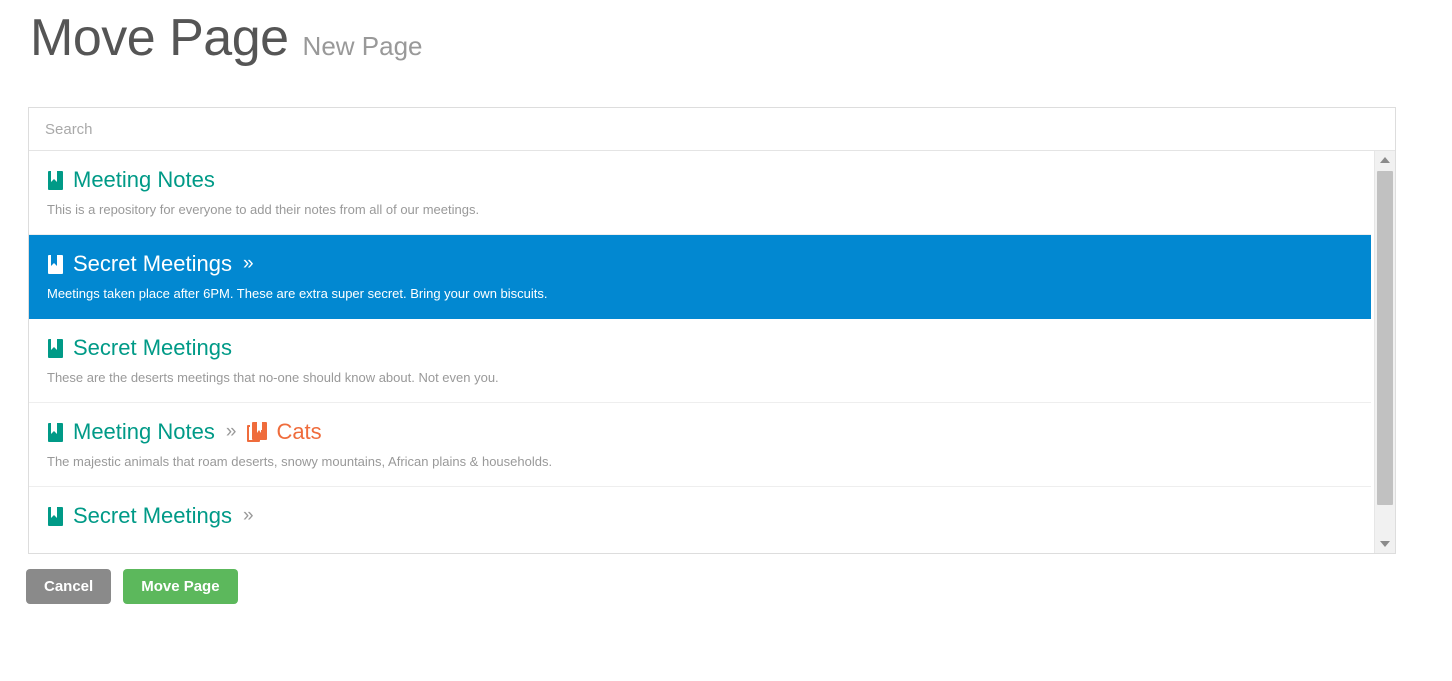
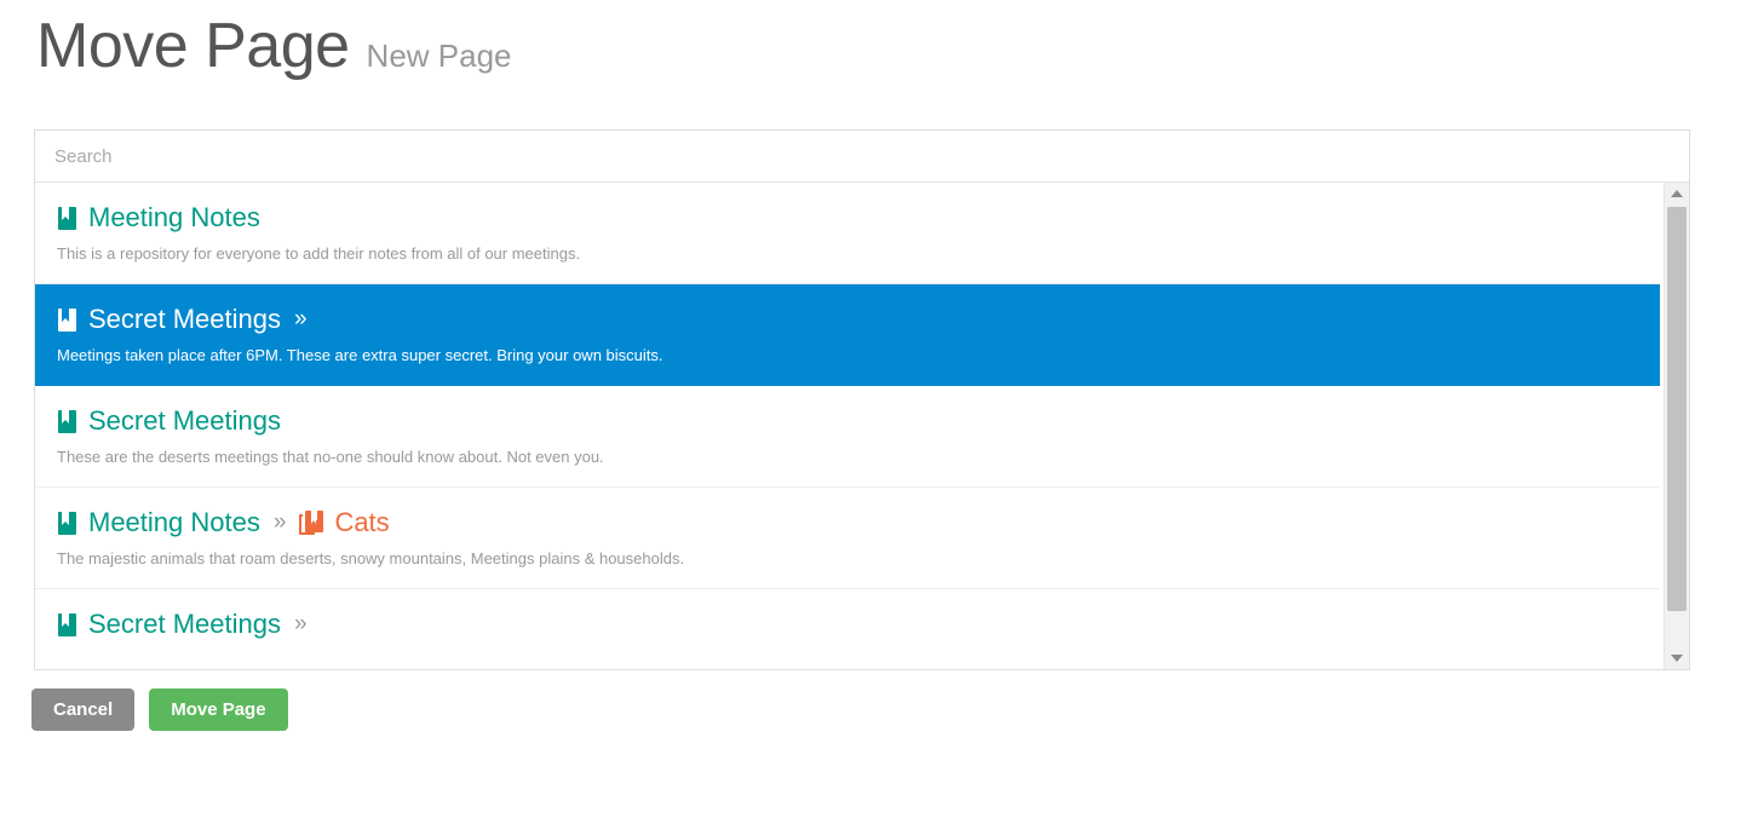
  Move Page
  New Page
  Search
  Meeting Notes
  This is a repository for everyone to add their notes from all of our meetings.
  Secret Meetings
  »
  Meetings taken place after 6PM. These are extra super secret. Bring your own biscuits.
  Secret Meetings
  These are the deserts meetings that no-one should know about. Not even you.
  Meeting Notes
  »
  Cats
- The majestic animals that roam deserts, snowy mountains, African plains & households.
+ The majestic animals that roam deserts, snowy mountains, Meetings plains & households.
  Secret Meetings
  »
  Cancel
  Move Page
